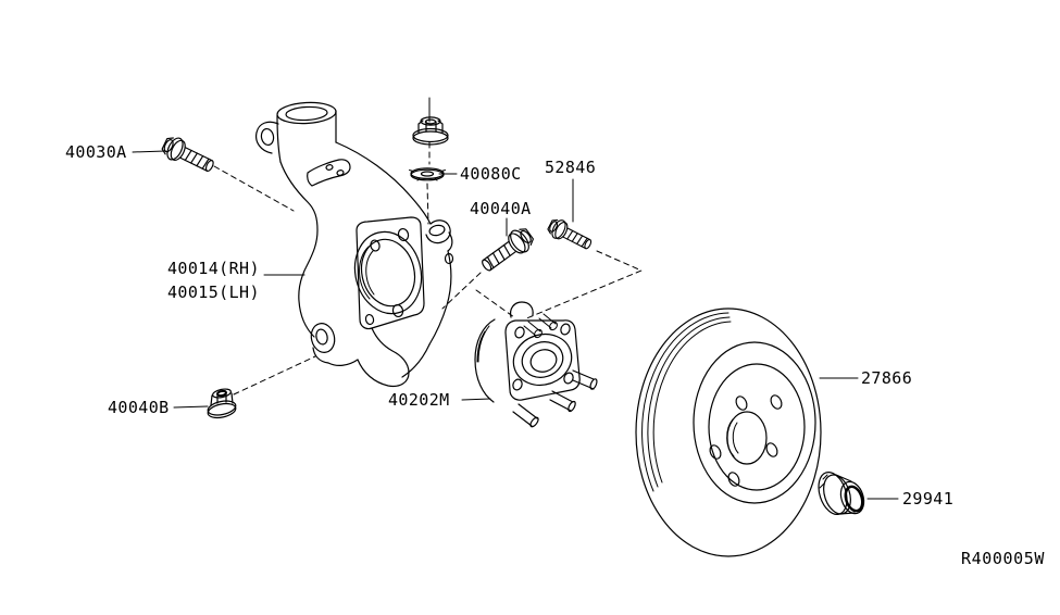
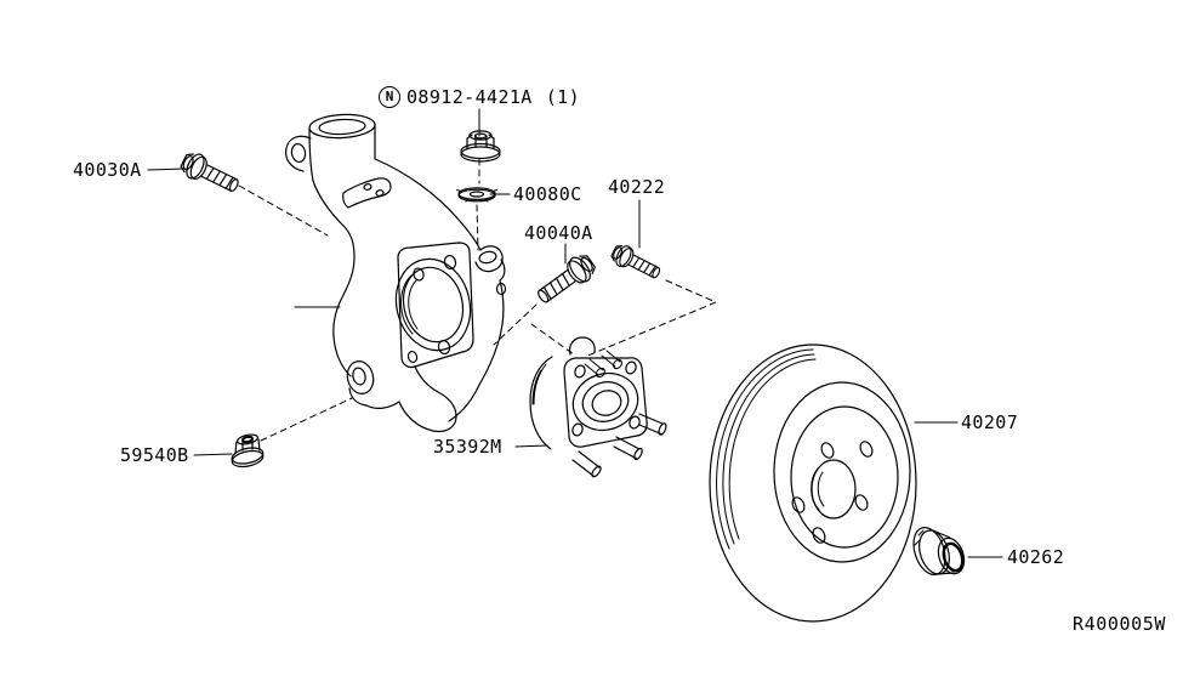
+ N
+ 08912-4421A
+ (1)
  40030A
  40080C
- 52846
+ 40222
  40040A
- 40014(RH)
- 40015(LH)
- 40040B
+ 59540B
- 40202M
+ 35392M
- 27866
+ 40207
- 29941
+ 40262
  R400005W
